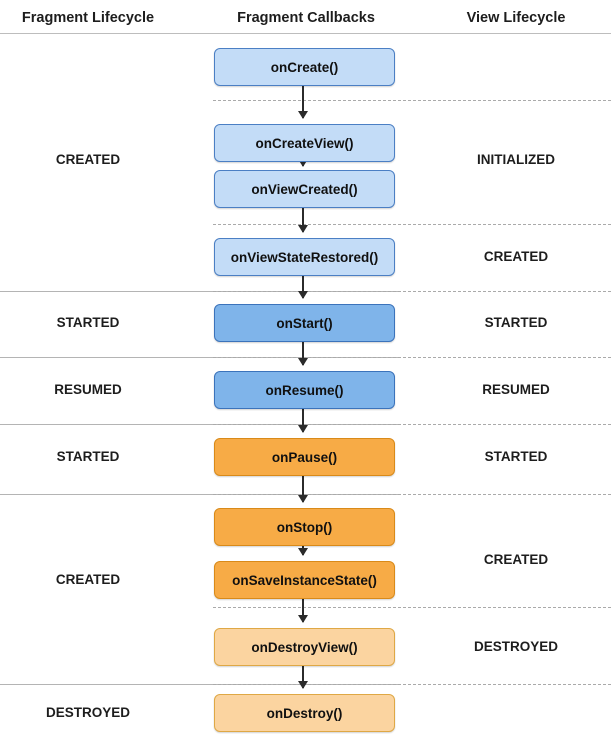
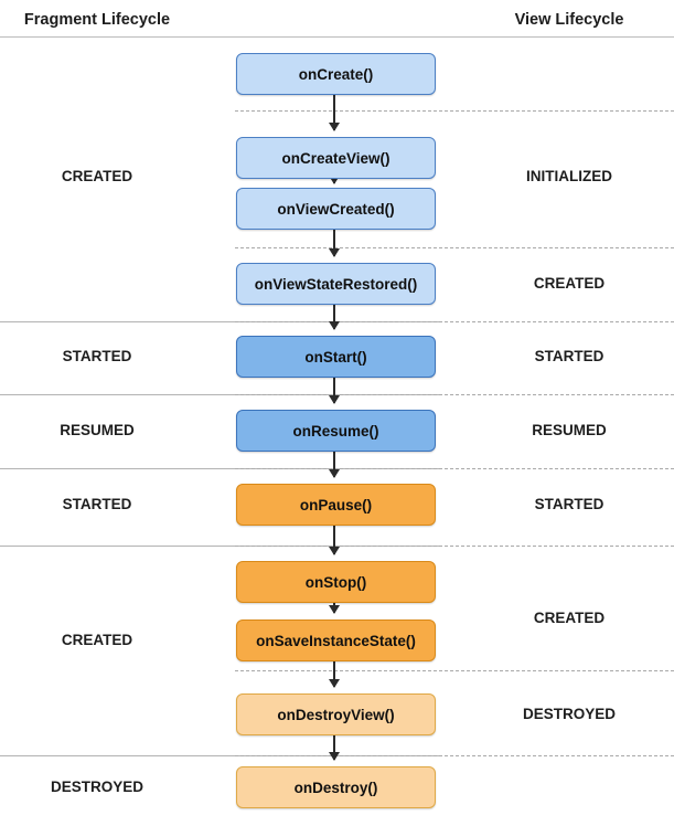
  Fragment Lifecycle
- Fragment Callbacks
  View Lifecycle
  CREATED
  STARTED
  RESUMED
  STARTED
  CREATED
  DESTROYED
  INITIALIZED
  CREATED
  STARTED
  RESUMED
  STARTED
  CREATED
  DESTROYED
  onCreate()
  onCreateView()
  onViewCreated()
  onViewStateRestored()
  onStart()
  onResume()
  onPause()
  onStop()
  onSaveInstanceState()
  onDestroyView()
  onDestroy()
